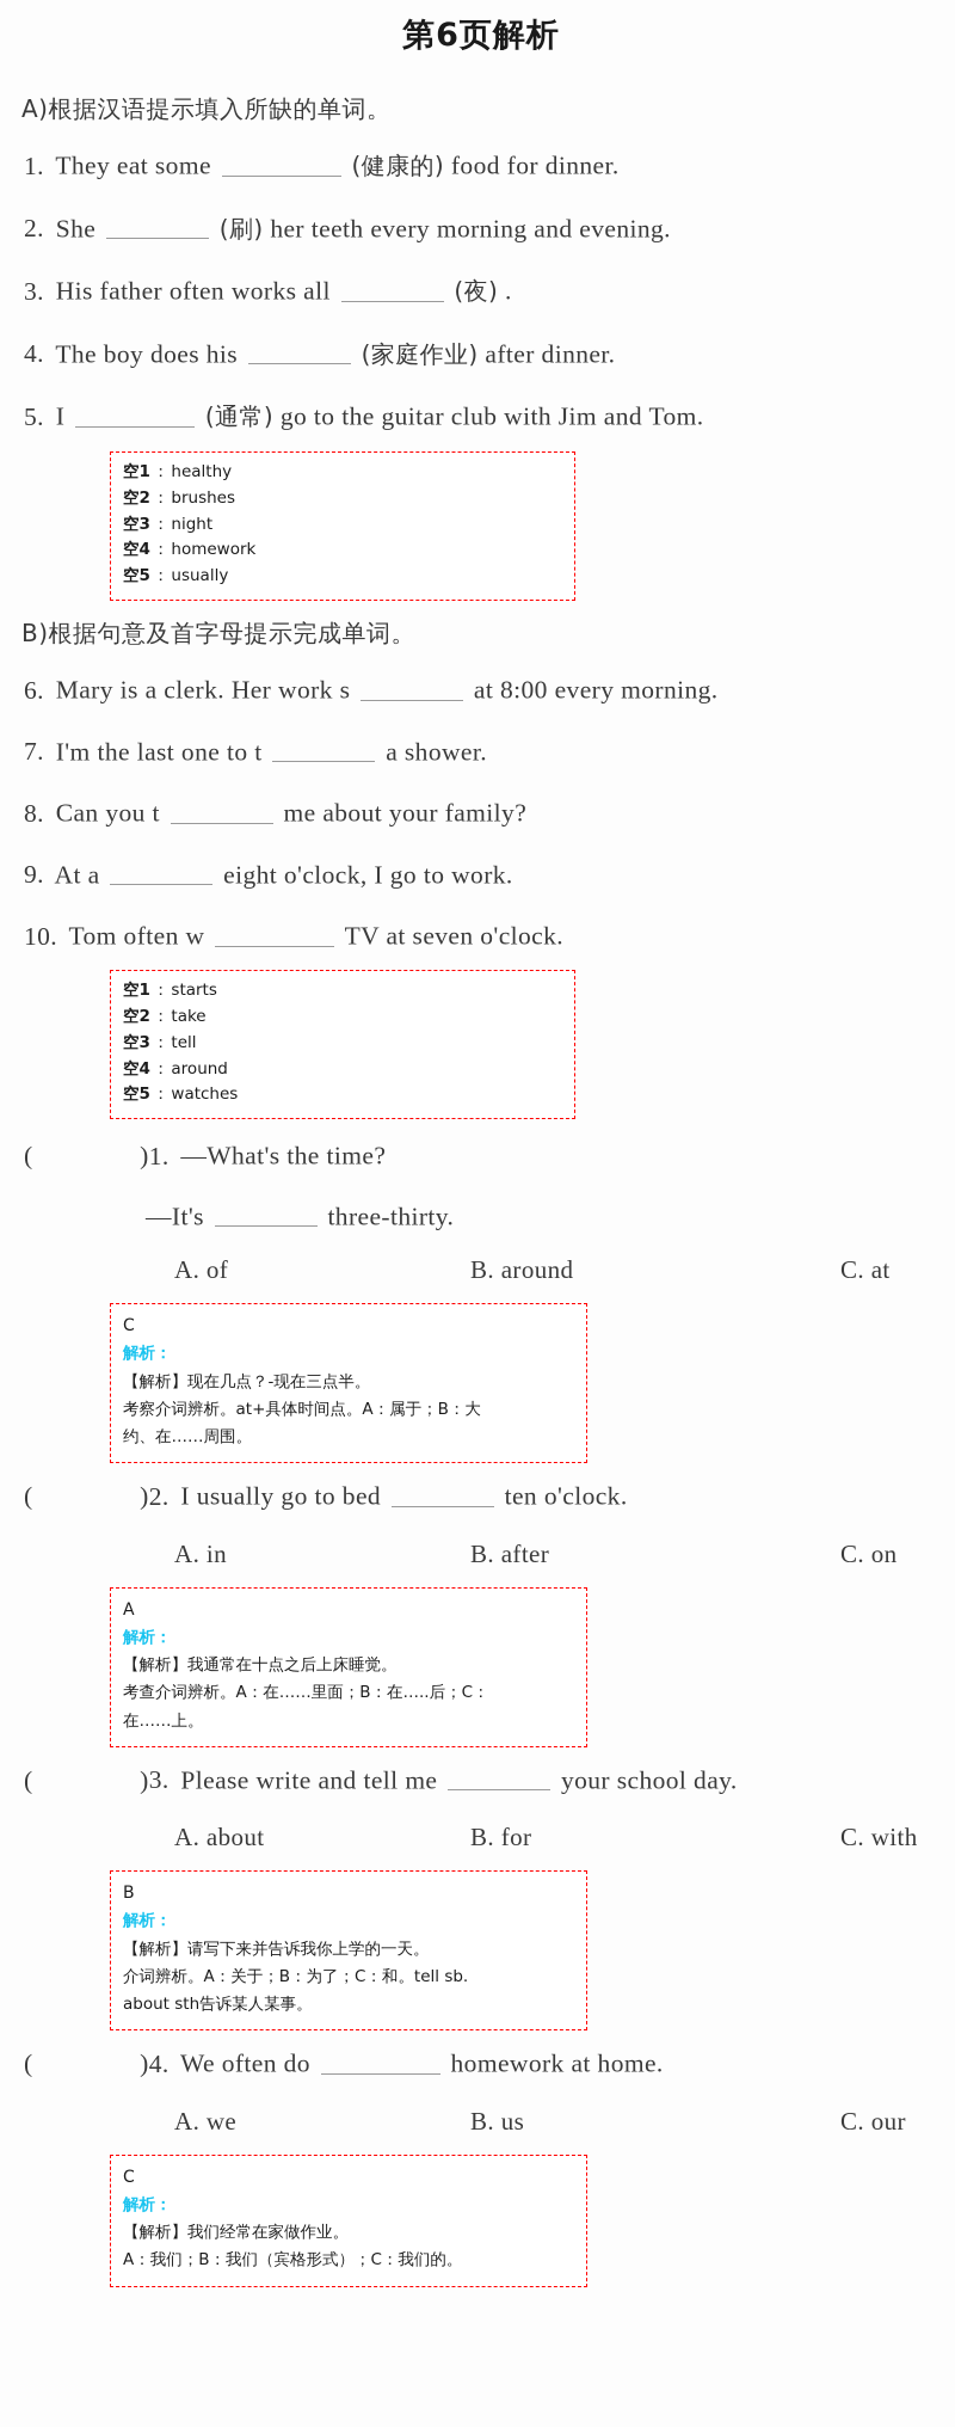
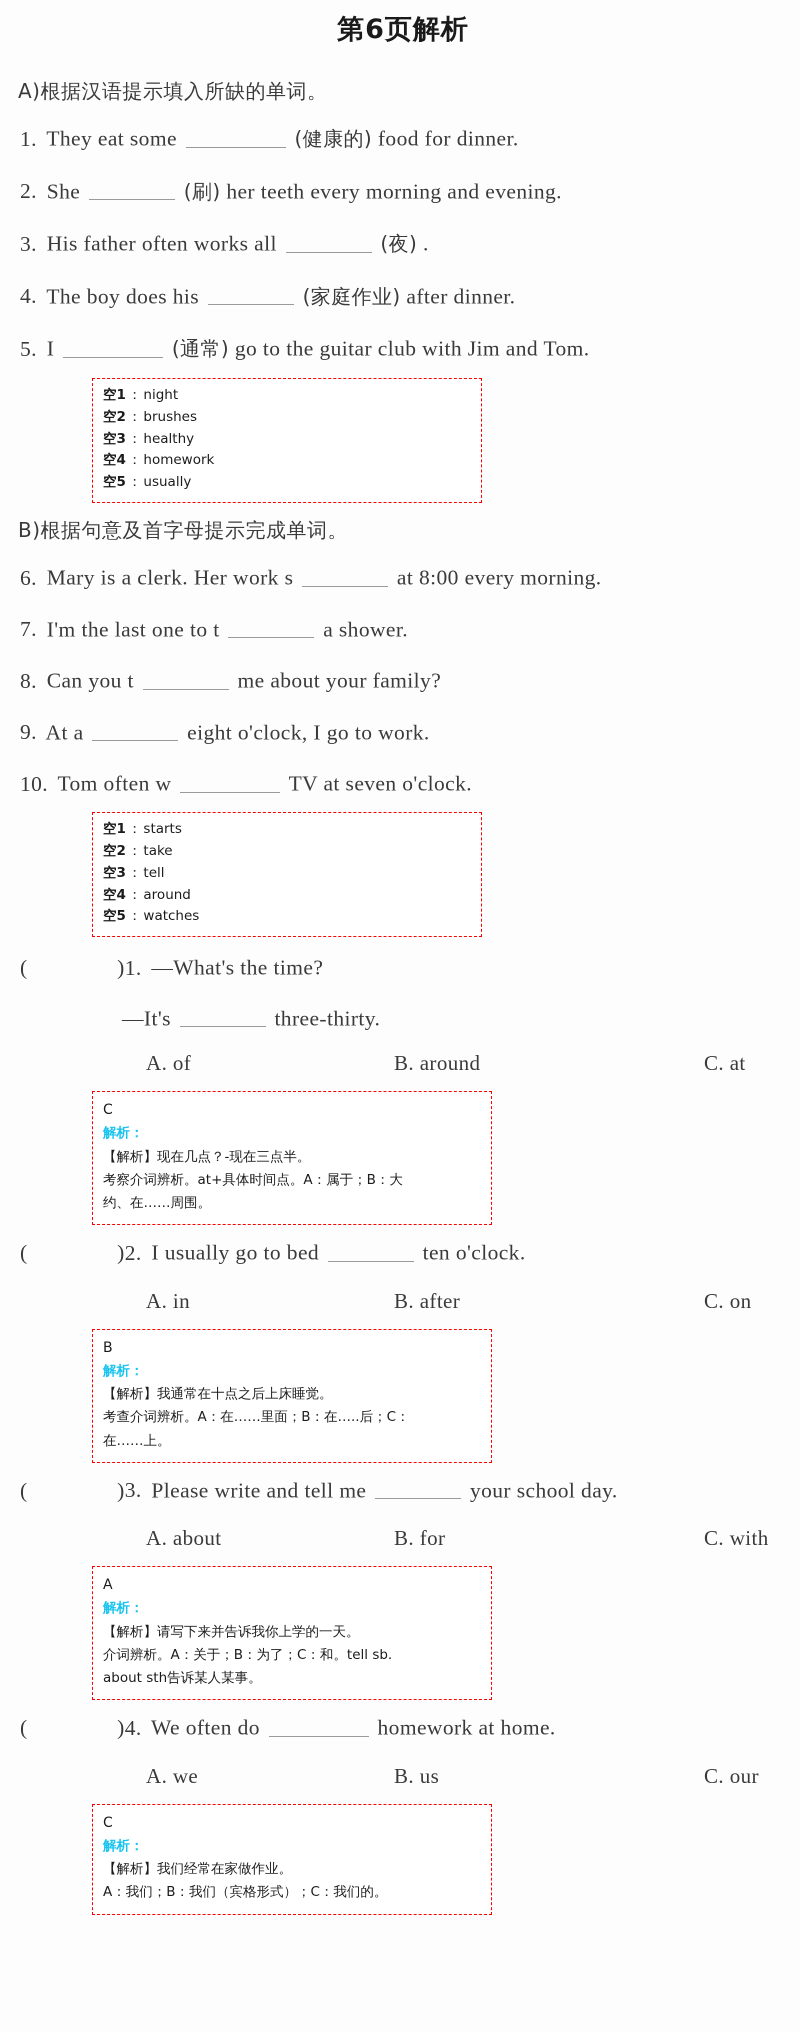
  第6页解析
  A)根据汉语提示填入所缺的单词。
  1. They eat some (健康的) food for dinner.
  2. She (刷) her teeth every morning and evening.
  3. His father often works all (夜) .
  4. The boy does his (家庭作业) after dinner.
  5. I (通常) go to the guitar club with Jim and Tom.
- 空1 ： healthy
+ 空1 ： night
  空2 ： brushes
- 空3 ： night
+ 空3 ： healthy
  空4 ： homework
  空5 ： usually
  B)根据句意及首字母提示完成单词。
  6. Mary is a clerk. Her work s at 8:00 every morning.
  7. I'm the last one to t a shower.
  8. Can you t me about your family?
  9. At a eight o'clock, I go to work.
  10. Tom often w TV at seven o'clock.
  空1 ： starts
  空2 ： take
  空3 ： tell
  空4 ： around
  空5 ： watches
  ( )1. —What's the time?
  —It's three-thirty.
  A. of
  B. around
  C. at
  C
  解析：
  【解析】现在几点？-现在三点半。
  考察介词辨析。at+具体时间点。A：属于；B：大
  约、在……周围。
  ( )2. I usually go to bed ten o'clock.
  A. in
  B. after
  C. on
- A
+ B
  解析：
  【解析】我通常在十点之后上床睡觉。
  考查介词辨析。A：在……里面；B：在…..后；C：
  在……上。
  ( )3. Please write and tell me your school day.
  A. about
  B. for
  C. with
- B
+ A
  解析：
  【解析】请写下来并告诉我你上学的一天。
  介词辨析。A：关于；B：为了；C：和。tell sb.
  about sth告诉某人某事。
  ( )4. We often do homework at home.
  A. we
  B. us
  C. our
  C
  解析：
  【解析】我们经常在家做作业。
  A：我们；B：我们（宾格形式）；C：我们的。
